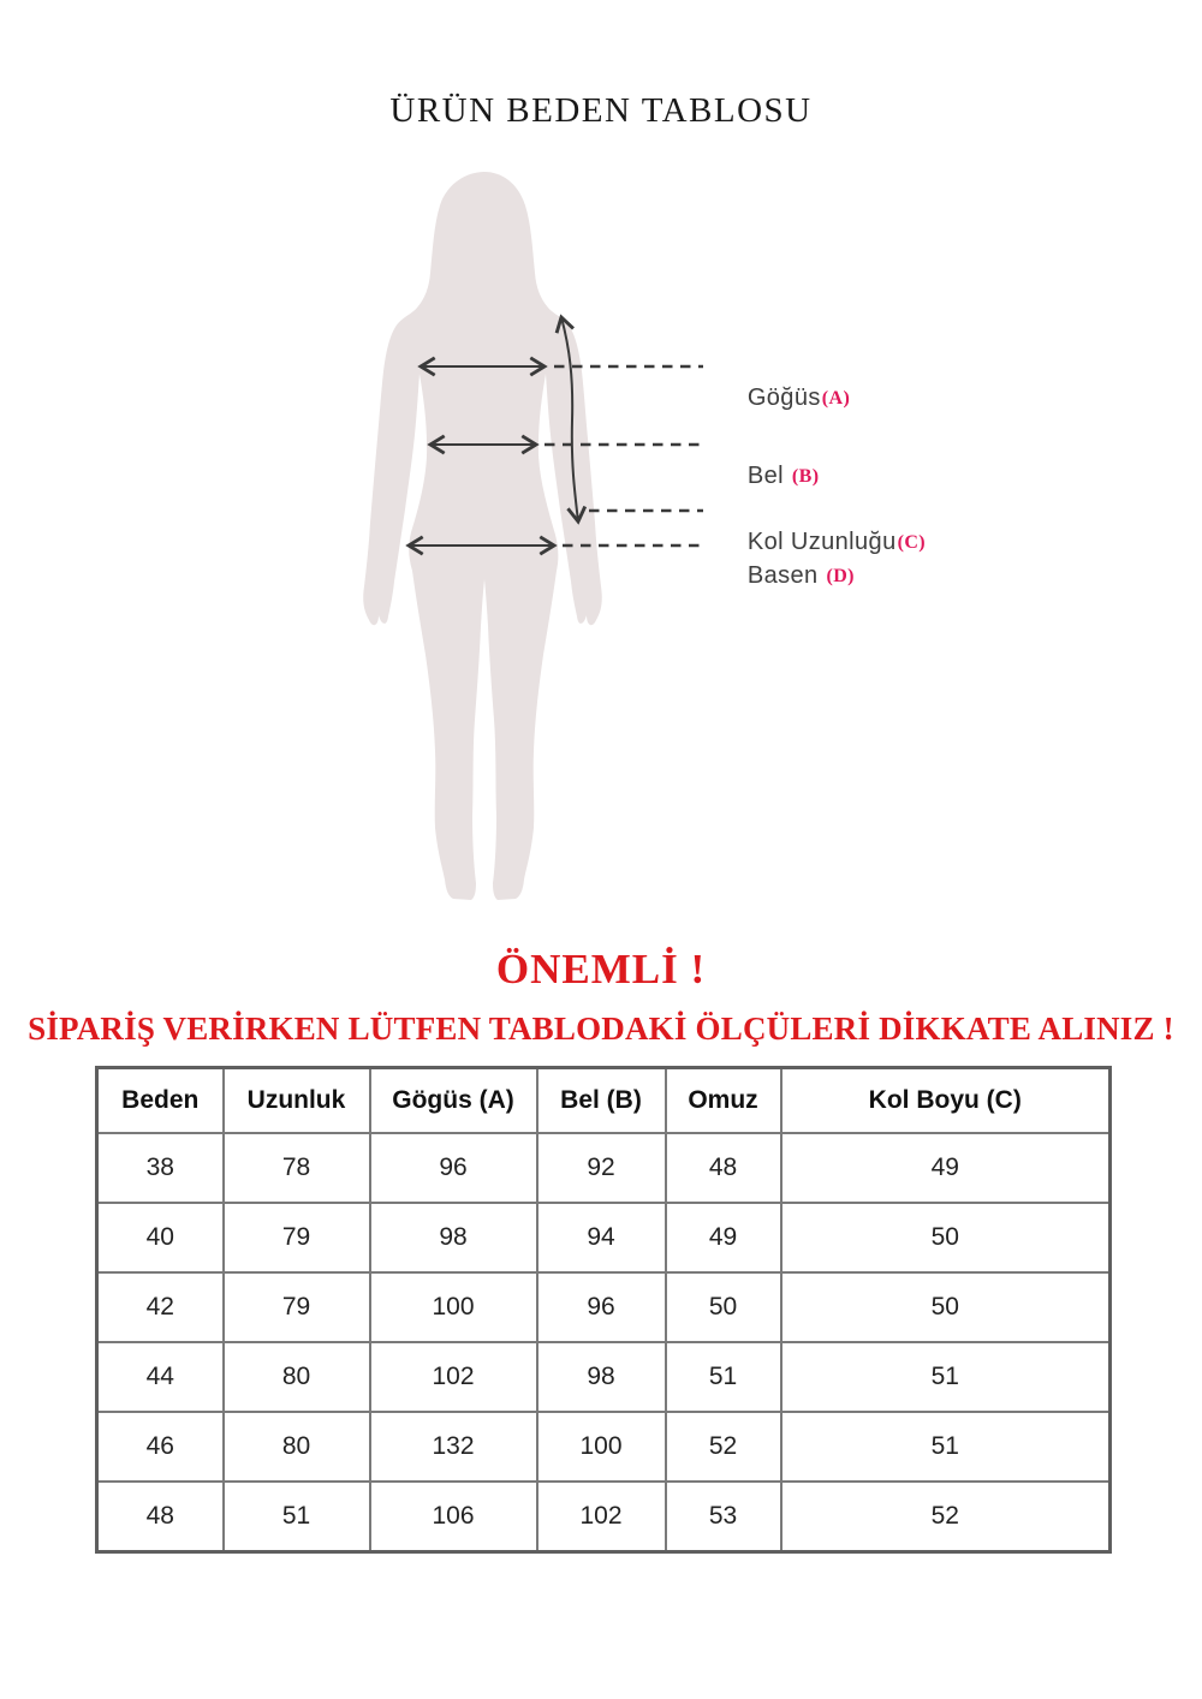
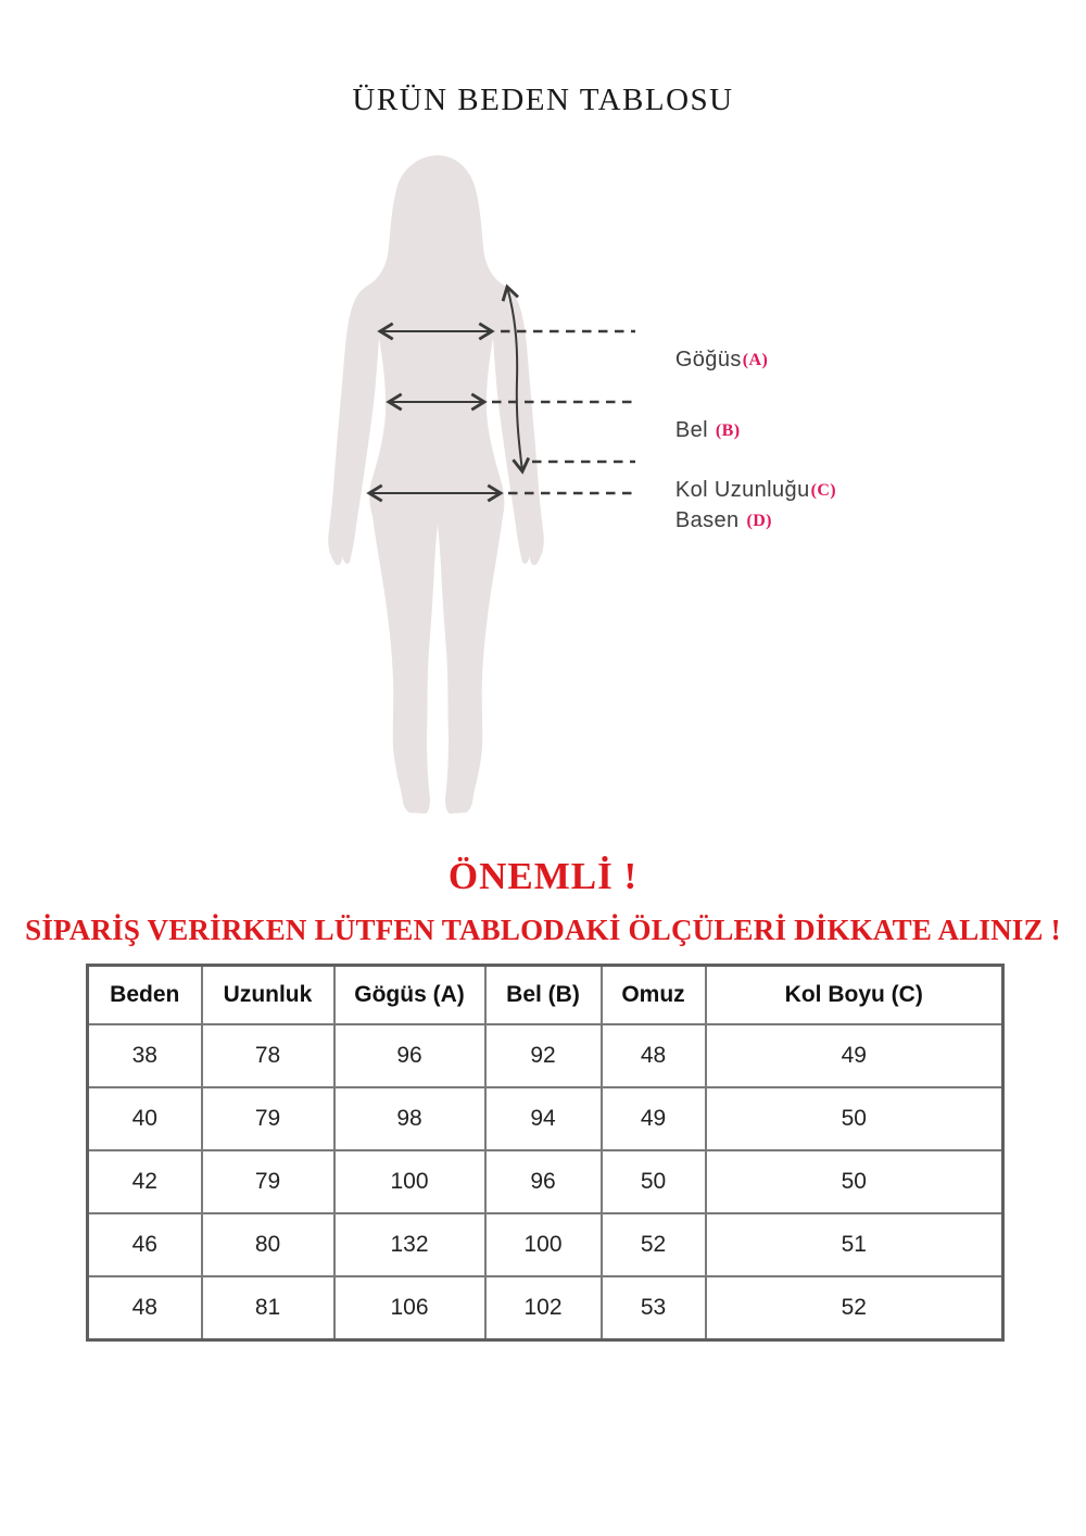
  ÜRÜN BEDEN TABLOSU
  Göğüs(A)
  Bel (B)
  Kol Uzunluğu(C)
  Basen (D)
  ÖNEMLİ !
  SİPARİŞ VERİRKEN LÜTFEN TABLODAKİ ÖLÇÜLERİ DİKKATE ALINIZ !
  Beden	Uzunluk	Gögüs (A)	Bel (B)	Omuz	Kol Boyu (C)
  38	78	96	92	48	49
  40	79	98	94	49	50
  42	79	100	96	50	50
- 44	80	102	98	51	51
  46	80	132	100	52	51
- 48	51	106	102	53	52
+ 48	81	106	102	53	52
